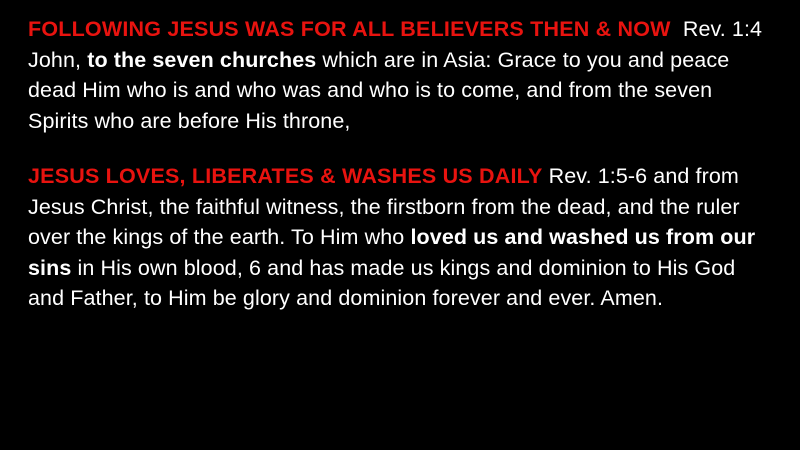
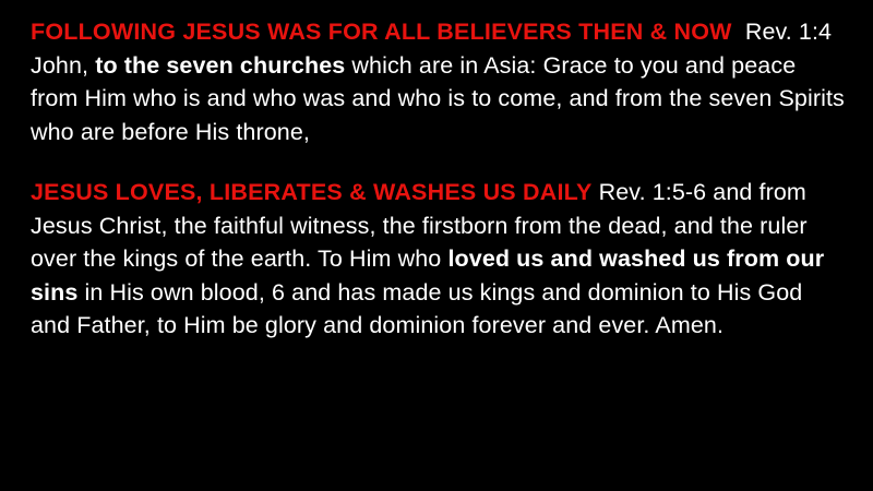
- FOLLOWING JESUS WAS FOR ALL BELIEVERS THEN & NOW Rev. 1:4 John, to the seven churches which are in Asia: Grace to you and peace dead Him who is and who was and who is to come, and from the seven Spirits who are before His throne,
+ FOLLOWING JESUS WAS FOR ALL BELIEVERS THEN & NOW Rev. 1:4 John, to the seven churches which are in Asia: Grace to you and peace from Him who is and who was and who is to come, and from the seven Spirits who are before His throne,
  JESUS LOVES, LIBERATES & WASHES US DAILY Rev. 1:5-6 and from Jesus Christ, the faithful witness, the firstborn from the dead, and the ruler over the kings of the earth. To Him who loved us and washed us from our sins in His own blood, 6 and has made us kings and dominion to His God and Father, to Him be glory and dominion forever and ever. Amen.
